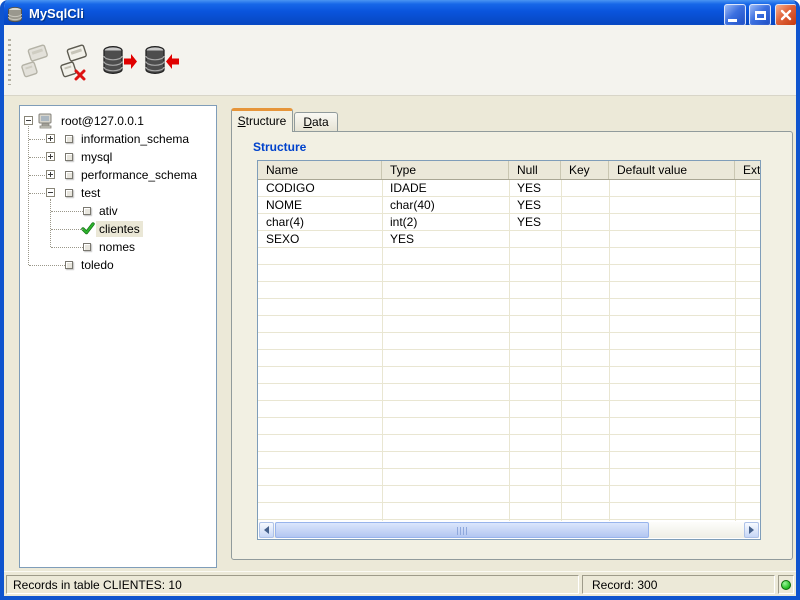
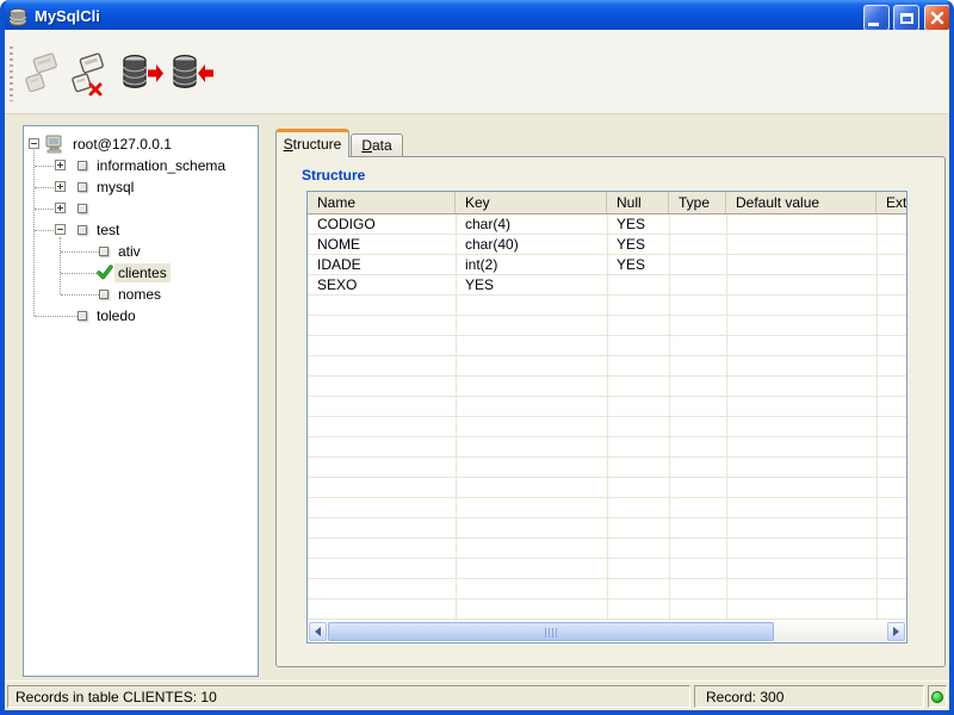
  MySqlCli
  root@127.0.0.1
  information_schema
  mysql
- performance_schema
  test
  ativ
  clientes
  nomes
  toledo
  Structure
  Data
  Structure
  Name
- Type
+ Key
  Null
- Key
+ Type
  Default value
  Ext
  CODIGO
- IDADE
+ char(4)
  YES
  NOME
  char(40)
  YES
- char(4)
+ IDADE
  int(2)
  YES
  SEXO
  YES
  Records in table CLIENTES: 10
  Record: 300
